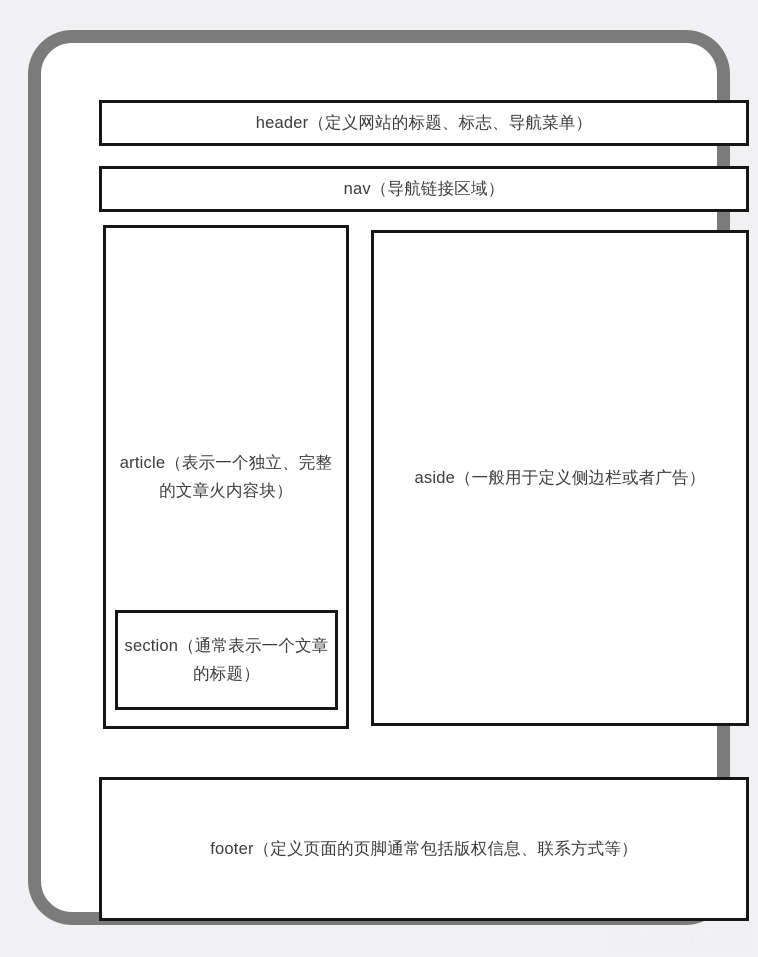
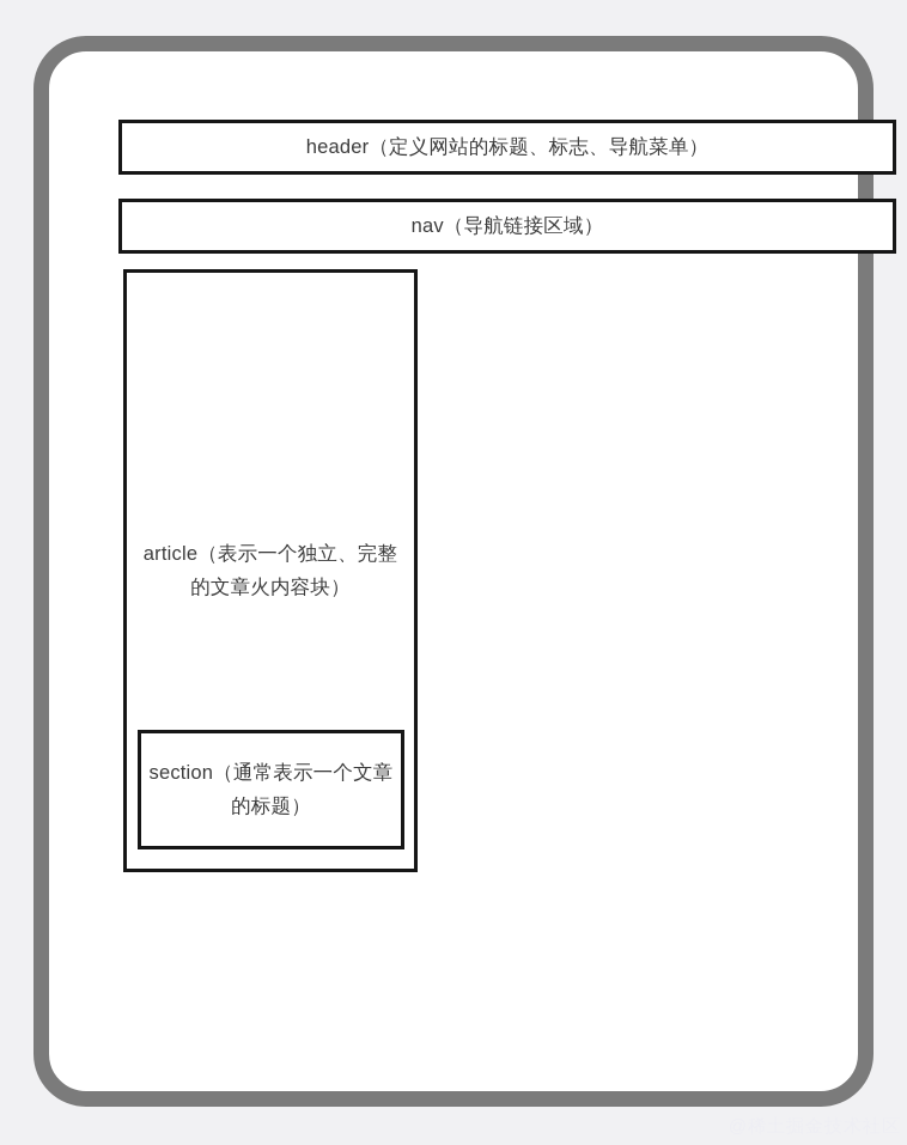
  header（定义网站的标题、标志、导航菜单）
  nav（导航链接区域）
  article（表示一个独立、完整 的文章火内容块）
  section（通常表示一个文章 的标题）
- aside（一般用于定义侧边栏或者广告）
- footer（定义页面的页脚通常包括版权信息、联系方式等）
